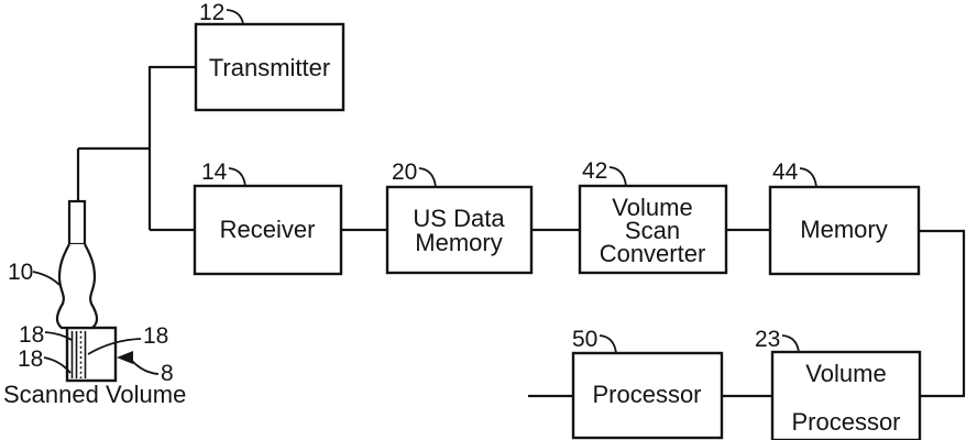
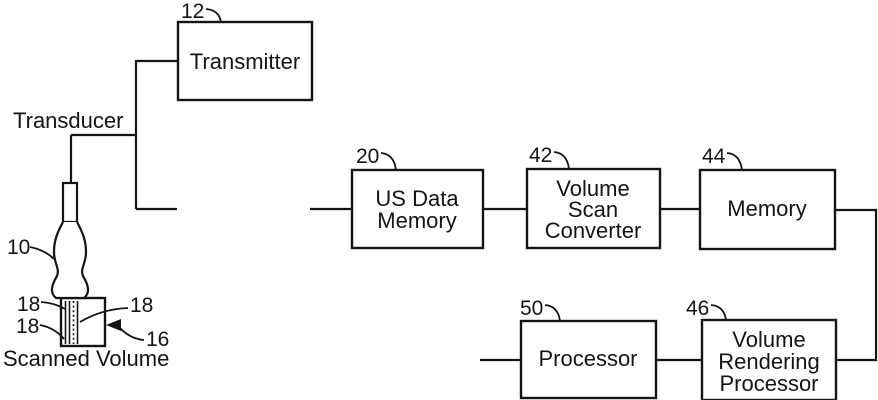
+ Transducer
  Scanned Volume
  10
  18
  18
  18
- 8
+ 16
  Transmitter
  12
- Receiver
- 14
  US Data
  Memory
  20
  Volume
  Scan
  Converter
  42
  Memory
  44
  Processor
  50
  Volume
+ Rendering
  Processor
- 23
+ 46
